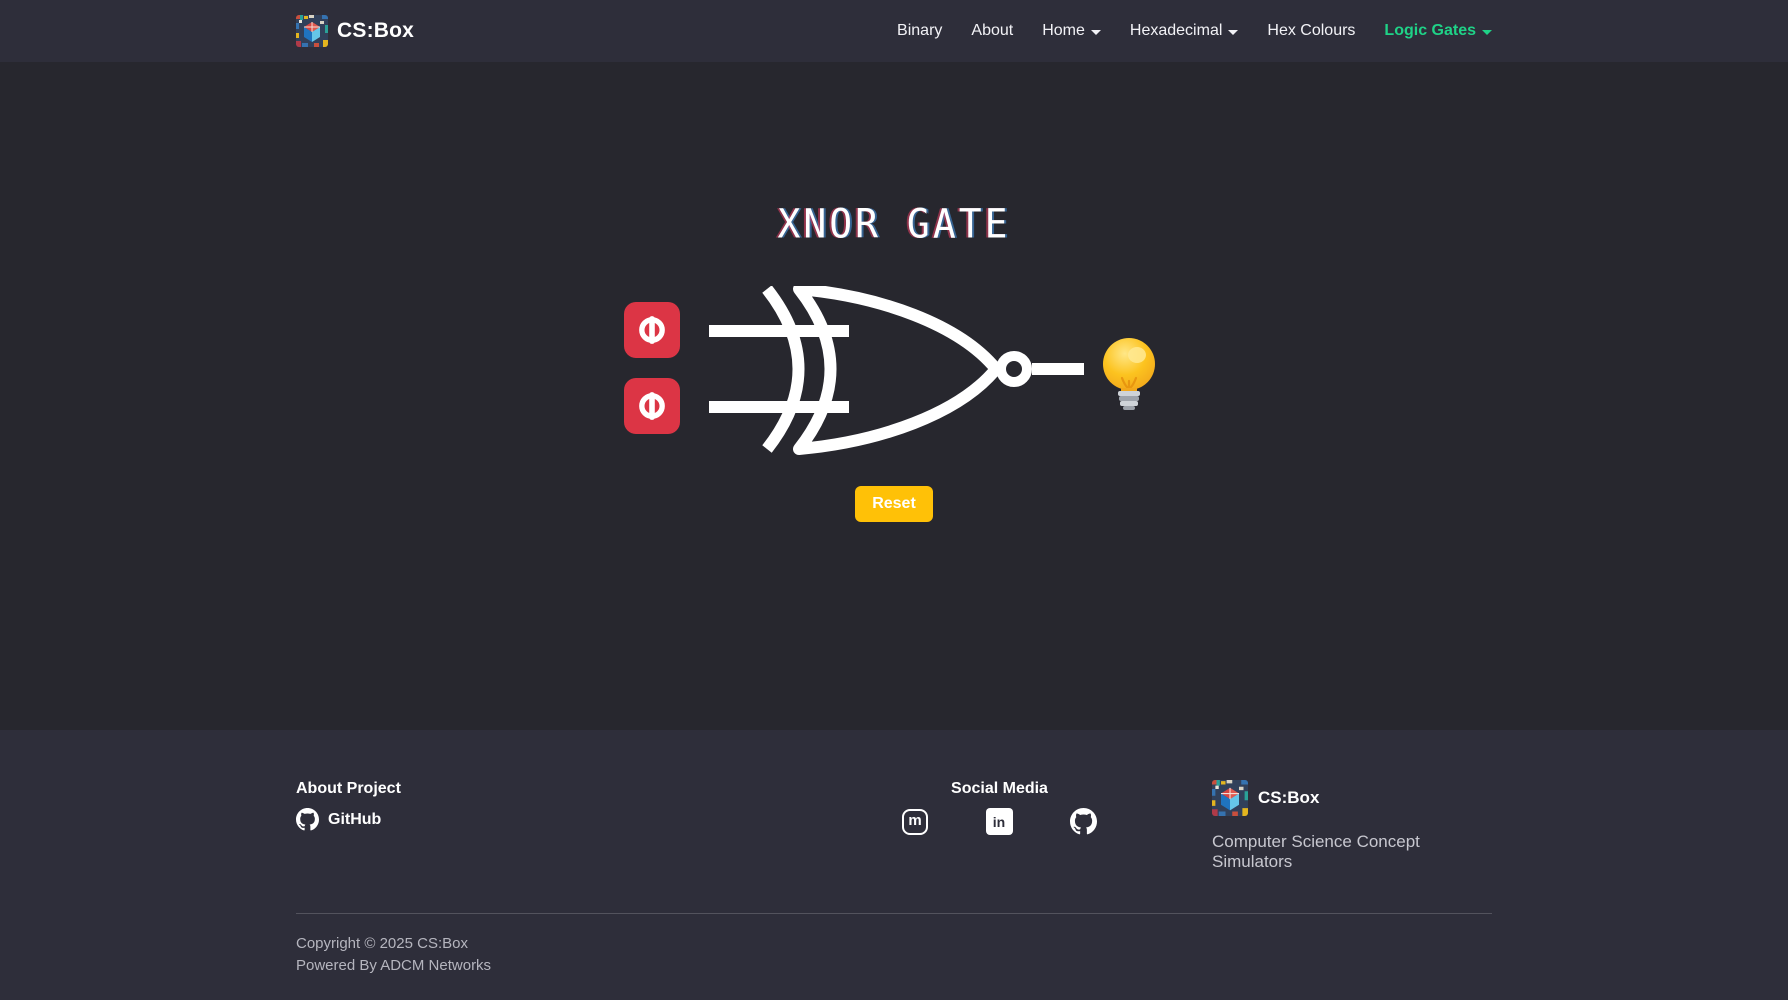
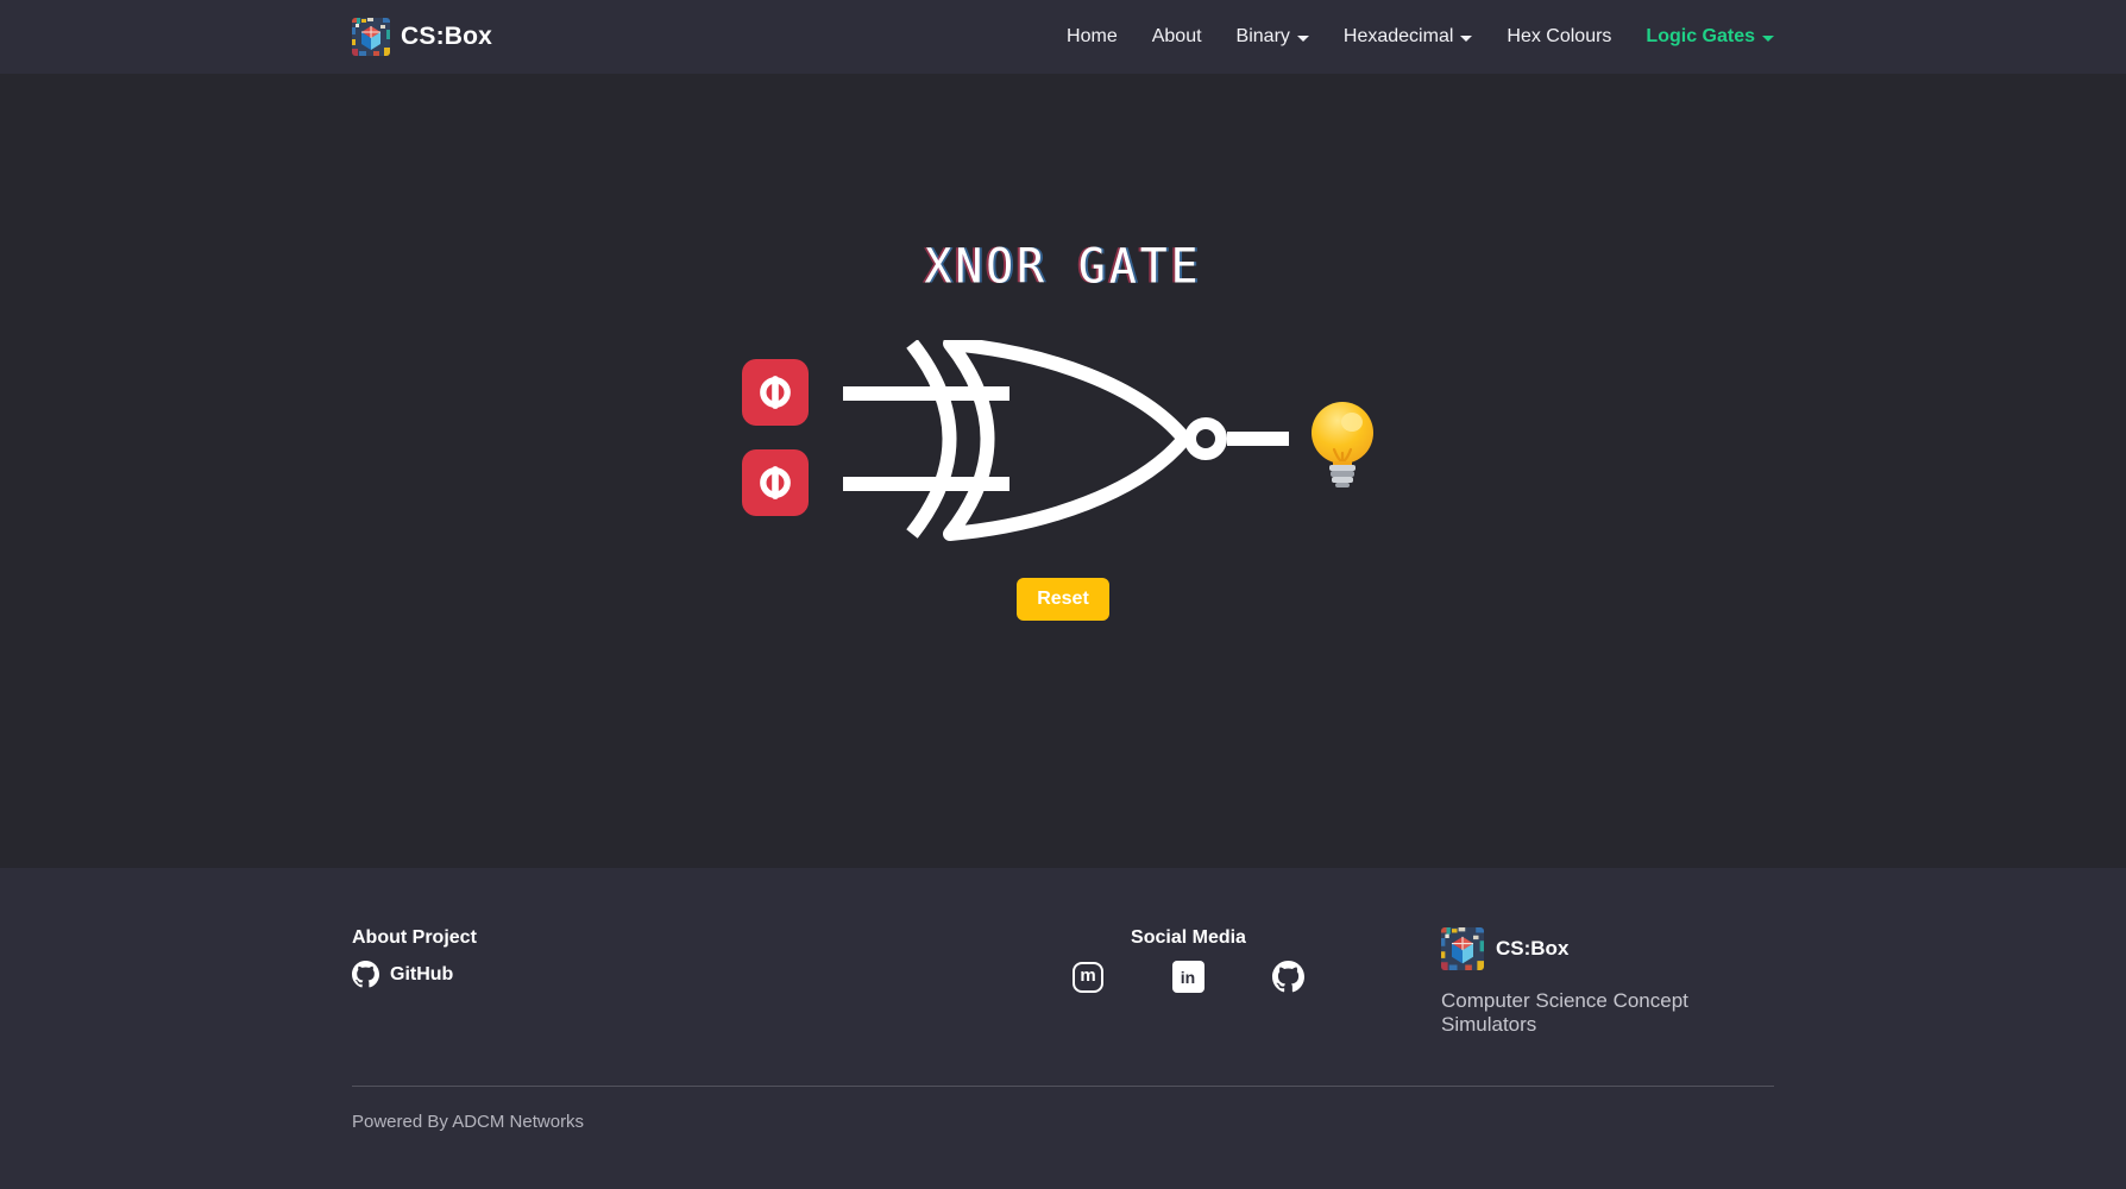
  CS:Box
- Binary
+ Home
  About
- Home
+ Binary
  Hexadecimal
  Hex Colours
  Logic Gates
  XNOR GATE
  Reset
  About Project
  GitHub
  Social Media
  CS:Box
  Computer Science Concept Simulators
- Copyright © 2025 CS:Box
  Powered By ADCM Networks
